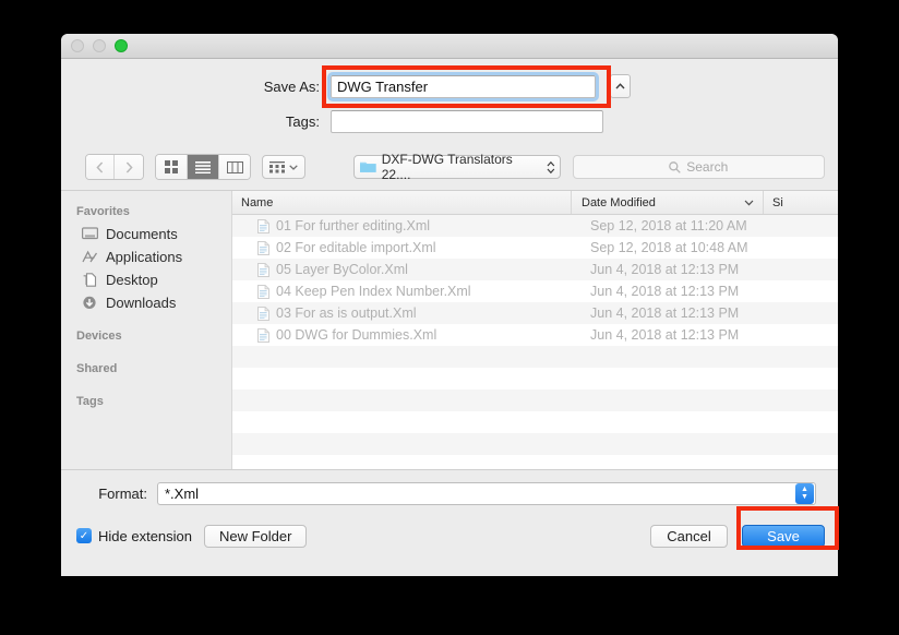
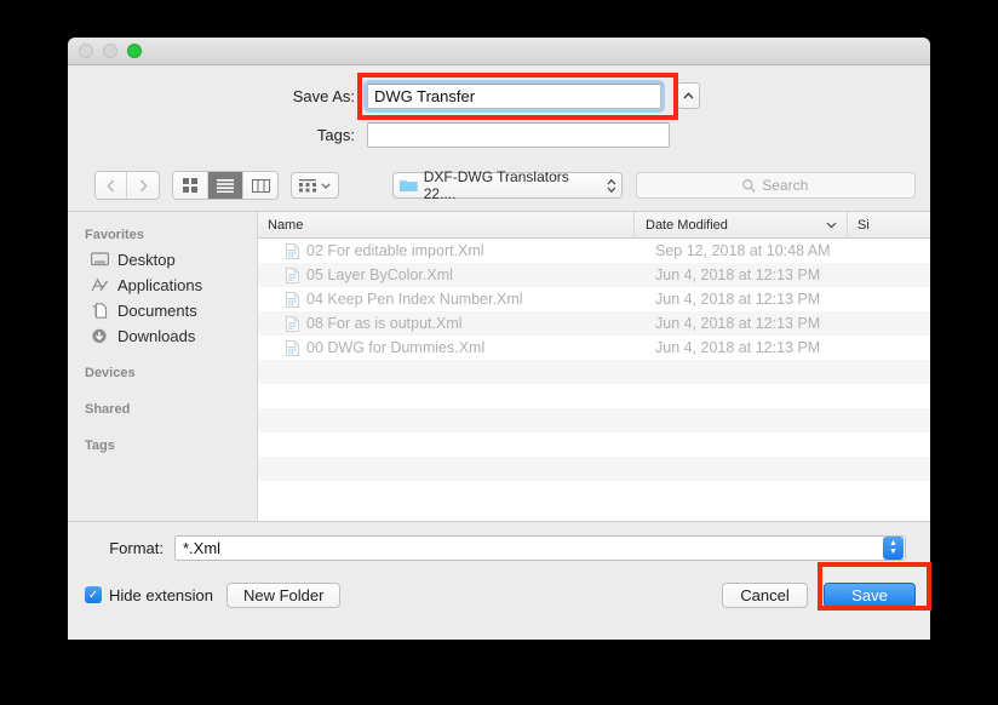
  Save As:
  DWG Transfer
  Tags:
  DXF-DWG Translators 22....
  Search
  Favorites
- Documents
+ Desktop
  Applications
- Desktop
+ Documents
  Downloads
  Devices
  Shared
  Tags
  Name
  Date Modified
  Si
- 01 For further editing.Xml
- Sep 12, 2018 at 11:20 AM
  02 For editable import.Xml
  Sep 12, 2018 at 10:48 AM
  05 Layer ByColor.Xml
  Jun 4, 2018 at 12:13 PM
  04 Keep Pen Index Number.Xml
  Jun 4, 2018 at 12:13 PM
- 03 For as is output.Xml
+ 08 For as is output.Xml
  Jun 4, 2018 at 12:13 PM
  00 DWG for Dummies.Xml
  Jun 4, 2018 at 12:13 PM
  Format:
  *.Xml
  ✓
  Hide extension
  New Folder
  Cancel
  Save
